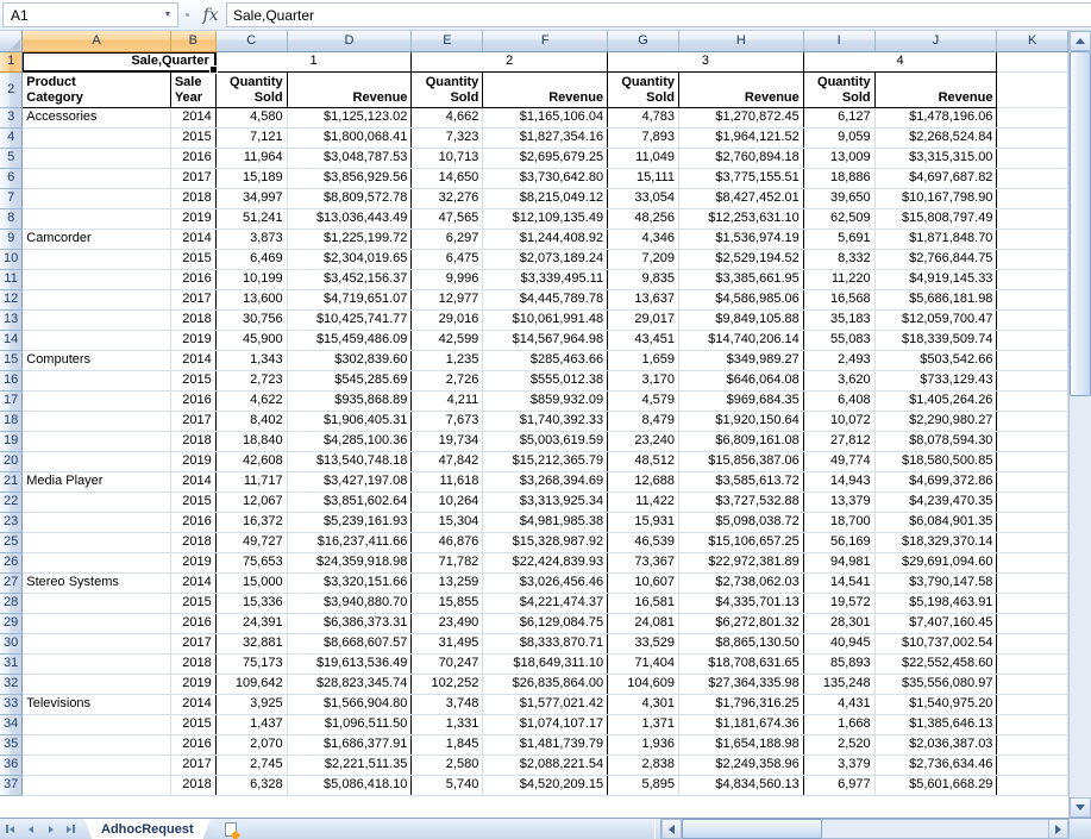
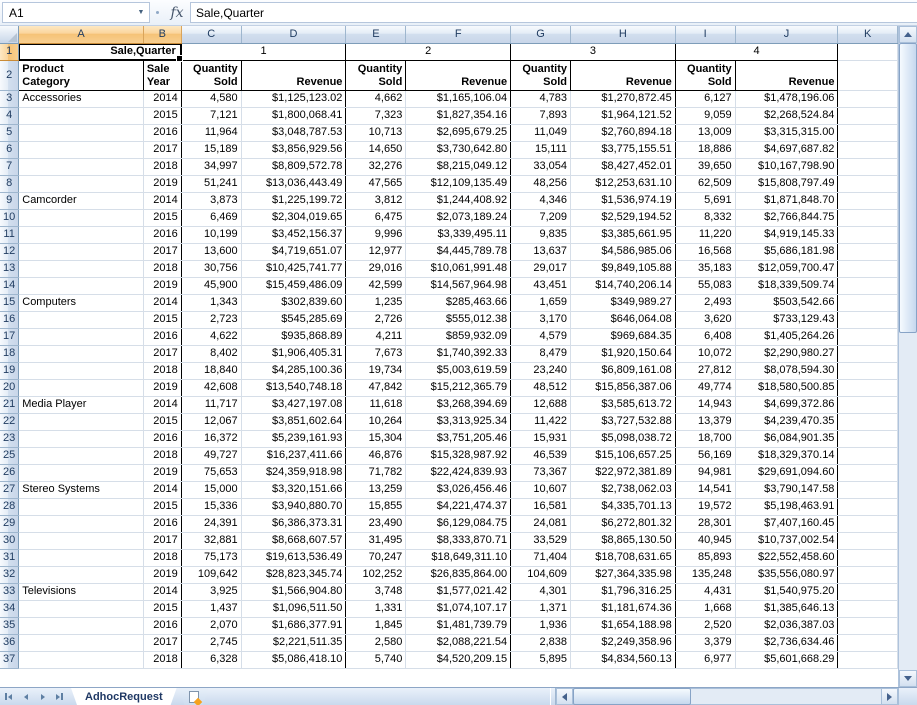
  A1
  fx
  Sale,Quarter
  	A	B	C	D	E	F	G	H	I	J	K
  1	Sale,Quarter	1	2	3	4
  2	Product Category	Sale Year	Quantity Sold	Revenue	Quantity Sold	Revenue	Quantity Sold	Revenue	Quantity Sold	Revenue
  3	Accessories	2014	4,580	$1,125,123.02	4,662	$1,165,106.04	4,783	$1,270,872.45	6,127	$1,478,196.06
  4		2015	7,121	$1,800,068.41	7,323	$1,827,354.16	7,893	$1,964,121.52	9,059	$2,268,524.84
  5		2016	11,964	$3,048,787.53	10,713	$2,695,679.25	11,049	$2,760,894.18	13,009	$3,315,315.00
  6		2017	15,189	$3,856,929.56	14,650	$3,730,642.80	15,111	$3,775,155.51	18,886	$4,697,687.82
  7		2018	34,997	$8,809,572.78	32,276	$8,215,049.12	33,054	$8,427,452.01	39,650	$10,167,798.90
  8		2019	51,241	$13,036,443.49	47,565	$12,109,135.49	48,256	$12,253,631.10	62,509	$15,808,797.49
- 9	Camcorder	2014	3,873	$1,225,199.72	6,297	$1,244,408.92	4,346	$1,536,974.19	5,691	$1,871,848.70
+ 9	Camcorder	2014	3,873	$1,225,199.72	3,812	$1,244,408.92	4,346	$1,536,974.19	5,691	$1,871,848.70
  10		2015	6,469	$2,304,019.65	6,475	$2,073,189.24	7,209	$2,529,194.52	8,332	$2,766,844.75
  11		2016	10,199	$3,452,156.37	9,996	$3,339,495.11	9,835	$3,385,661.95	11,220	$4,919,145.33
  12		2017	13,600	$4,719,651.07	12,977	$4,445,789.78	13,637	$4,586,985.06	16,568	$5,686,181.98
  13		2018	30,756	$10,425,741.77	29,016	$10,061,991.48	29,017	$9,849,105.88	35,183	$12,059,700.47
  14		2019	45,900	$15,459,486.09	42,599	$14,567,964.98	43,451	$14,740,206.14	55,083	$18,339,509.74
  15	Computers	2014	1,343	$302,839.60	1,235	$285,463.66	1,659	$349,989.27	2,493	$503,542.66
  16		2015	2,723	$545,285.69	2,726	$555,012.38	3,170	$646,064.08	3,620	$733,129.43
  17		2016	4,622	$935,868.89	4,211	$859,932.09	4,579	$969,684.35	6,408	$1,405,264.26
  18		2017	8,402	$1,906,405.31	7,673	$1,740,392.33	8,479	$1,920,150.64	10,072	$2,290,980.27
  19		2018	18,840	$4,285,100.36	19,734	$5,003,619.59	23,240	$6,809,161.08	27,812	$8,078,594.30
  20		2019	42,608	$13,540,748.18	47,842	$15,212,365.79	48,512	$15,856,387.06	49,774	$18,580,500.85
  21	Media Player	2014	11,717	$3,427,197.08	11,618	$3,268,394.69	12,688	$3,585,613.72	14,943	$4,699,372.86
  22		2015	12,067	$3,851,602.64	10,264	$3,313,925.34	11,422	$3,727,532.88	13,379	$4,239,470.35
- 23		2016	16,372	$5,239,161.93	15,304	$4,981,985.38	15,931	$5,098,038.72	18,700	$6,084,901.35
+ 23		2016	16,372	$5,239,161.93	15,304	$3,751,205.46	15,931	$5,098,038.72	18,700	$6,084,901.35
  25		2018	49,727	$16,237,411.66	46,876	$15,328,987.92	46,539	$15,106,657.25	56,169	$18,329,370.14
  26		2019	75,653	$24,359,918.98	71,782	$22,424,839.93	73,367	$22,972,381.89	94,981	$29,691,094.60
  27	Stereo Systems	2014	15,000	$3,320,151.66	13,259	$3,026,456.46	10,607	$2,738,062.03	14,541	$3,790,147.58
  28		2015	15,336	$3,940,880.70	15,855	$4,221,474.37	16,581	$4,335,701.13	19,572	$5,198,463.91
  29		2016	24,391	$6,386,373.31	23,490	$6,129,084.75	24,081	$6,272,801.32	28,301	$7,407,160.45
  30		2017	32,881	$8,668,607.57	31,495	$8,333,870.71	33,529	$8,865,130.50	40,945	$10,737,002.54
  31		2018	75,173	$19,613,536.49	70,247	$18,649,311.10	71,404	$18,708,631.65	85,893	$22,552,458.60
  32		2019	109,642	$28,823,345.74	102,252	$26,835,864.00	104,609	$27,364,335.98	135,248	$35,556,080.97
  33	Televisions	2014	3,925	$1,566,904.80	3,748	$1,577,021.42	4,301	$1,796,316.25	4,431	$1,540,975.20
  34		2015	1,437	$1,096,511.50	1,331	$1,074,107.17	1,371	$1,181,674.36	1,668	$1,385,646.13
  35		2016	2,070	$1,686,377.91	1,845	$1,481,739.79	1,936	$1,654,188.98	2,520	$2,036,387.03
  36		2017	2,745	$2,221,511.35	2,580	$2,088,221.54	2,838	$2,249,358.96	3,379	$2,736,634.46
  37		2018	6,328	$5,086,418.10	5,740	$4,520,209.15	5,895	$4,834,560.13	6,977	$5,601,668.29
  AdhocRequest
